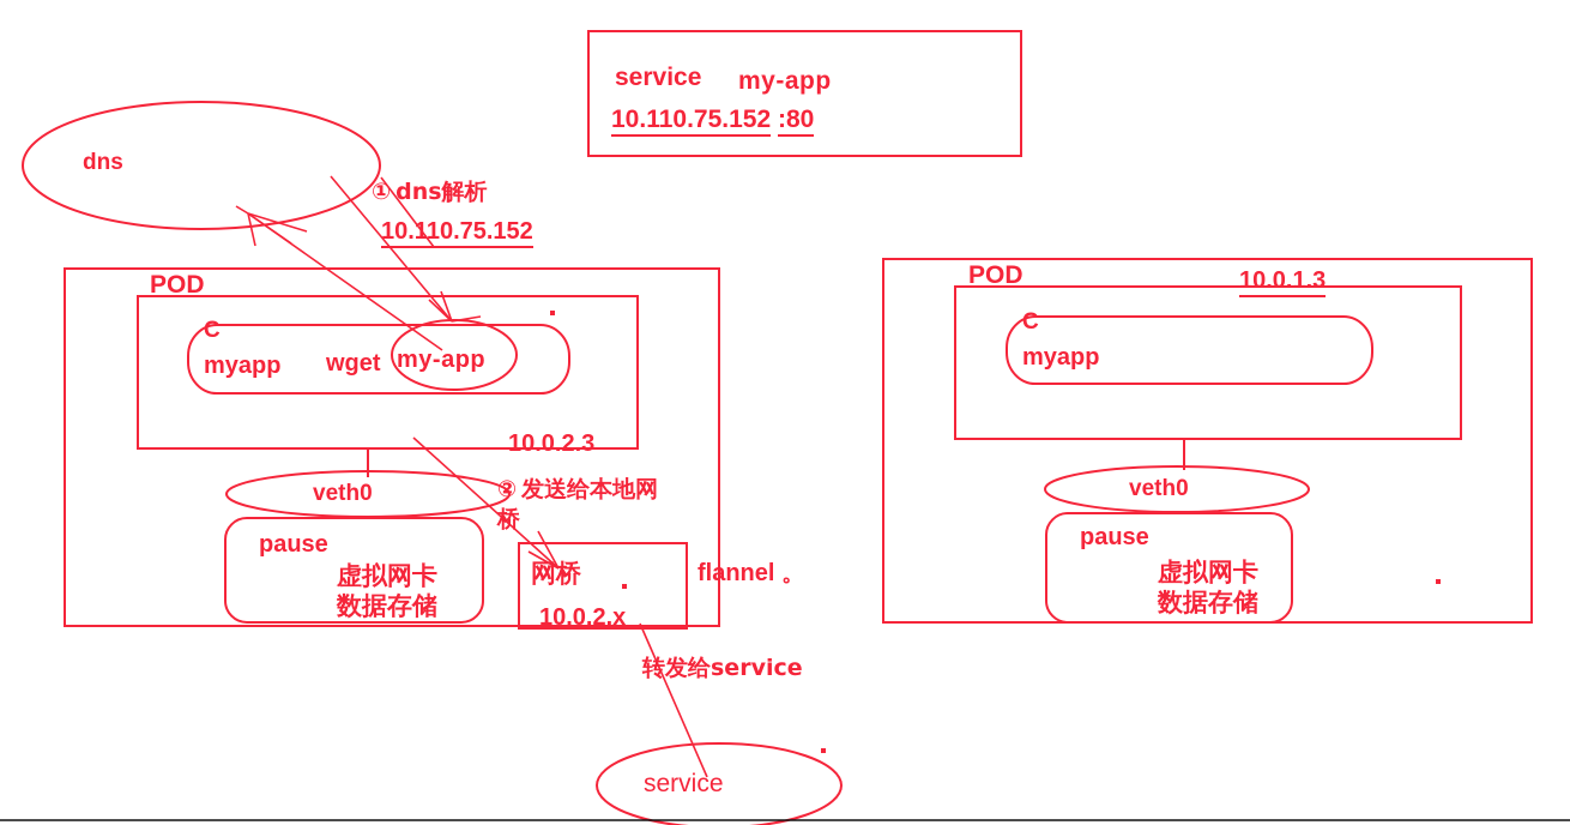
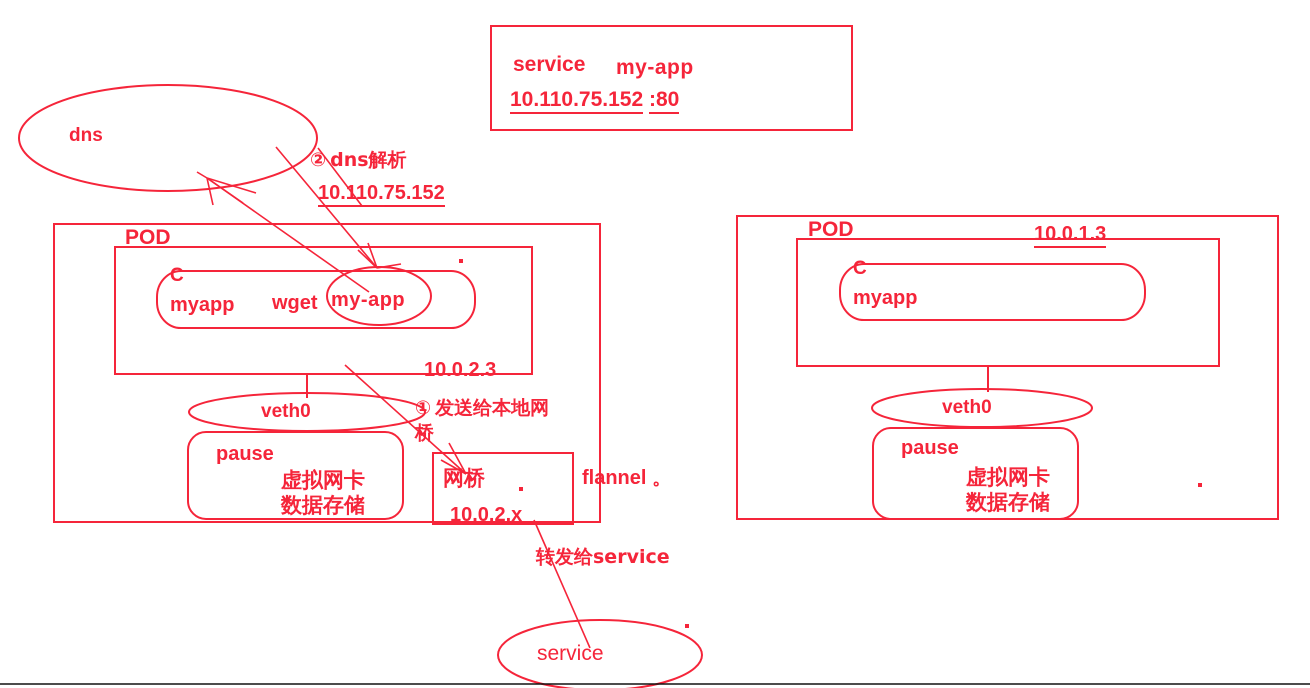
  service
  my-app
  10.110.75.152
  :80
  dns
- ① dns解析
+ ② dns解析
  10.110.75.152
  POD
  C
  myapp
  wget
  my-app
  10.0.2.3
  veth0
  pause
  虚拟网卡
  数据存储
- ② 发送给本地网
+ ① 发送给本地网
  桥
  网桥
  10.0.2.x
  flannel 。
  转发给service
  service
  POD
  10.0.1.3
  C
  myapp
  veth0
  pause
  虚拟网卡
  数据存储
